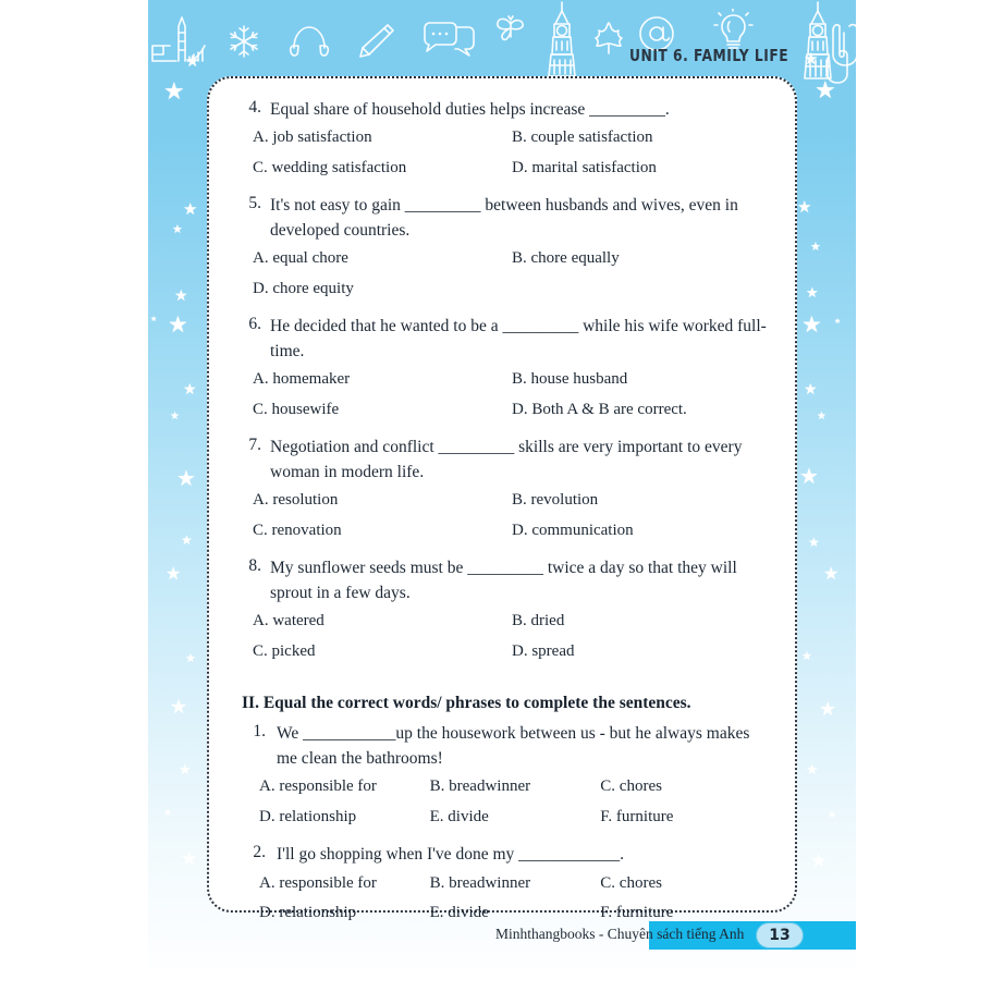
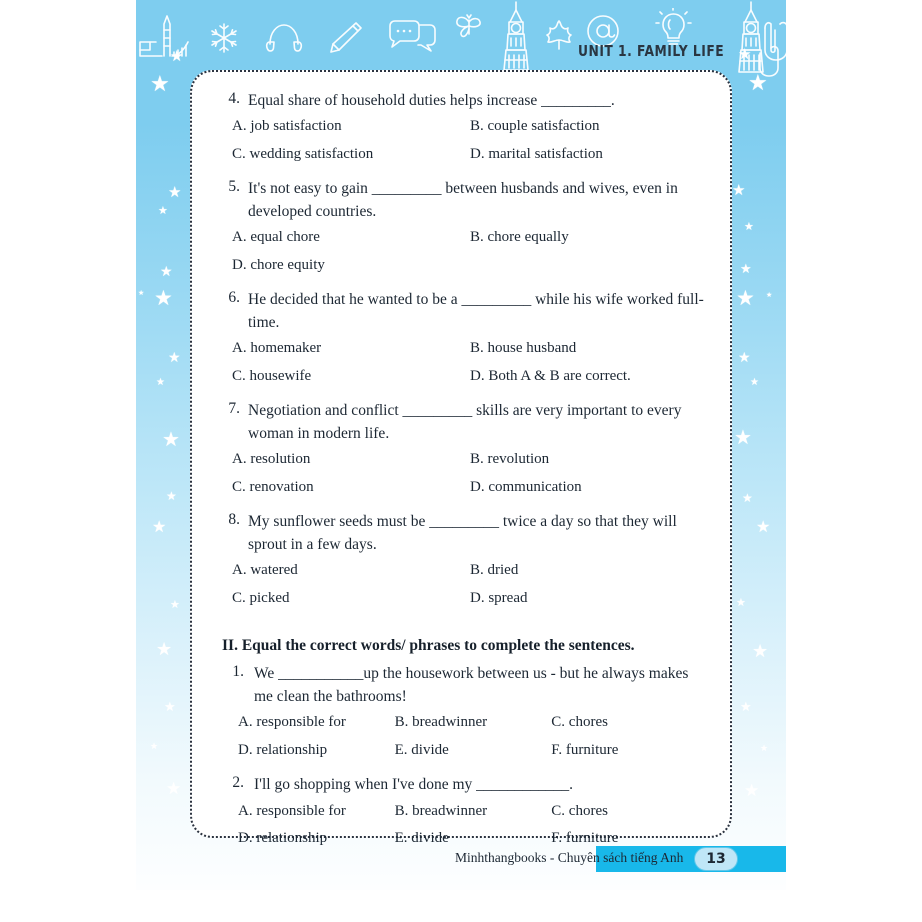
  ★
  ★
  ★
  ★
  ★
  ★
  ★
  ★
  ★
  ★
  ★
  ★
  ★
  ★
  ★
  ★
  ★
  ★
  ★
  ★
  ★
  ★
  ★
  ★
  ★
  ★
  ★
  ★
  ★
- UNIT 6. FAMILY LIFE
+ UNIT 1. FAMILY LIFE
  4.
  Equal share of household duties helps increase _________.
  A. job satisfaction
  B. couple satisfaction
  C. wedding satisfaction
  D. marital satisfaction
  5.
  It's not easy to gain _________ between husbands and wives, even in developed countries.
  A. equal chore
  B. chore equally
  D. chore equity
  6.
  He decided that he wanted to be a _________ while his wife worked full-time.
  A. homemaker
  B. house husband
  C. housewife
  D. Both A & B are correct.
  7.
  Negotiation and conflict _________ skills are very important to every woman in modern life.
  A. resolution
  B. revolution
  C. renovation
  D. communication
  8.
  My sunflower seeds must be _________ twice a day so that they will sprout in a few days.
  A. watered
  B. dried
  C. picked
  D. spread
  II. Equal the correct words/ phrases to complete the sentences.
  1.
  We ___________up the housework between us - but he always makes me clean the bathrooms!
  A. responsible for
  B. breadwinner
  C. chores
  D. relationship
  E. divide
  F. furniture
  2.
  I'll go shopping when I've done my ____________.
  A. responsible for
  B. breadwinner
  C. chores
  D. relationship
  E. divide
  F. furniture
  Minhthangbooks - Chuyên sách tiếng Anh
  13
